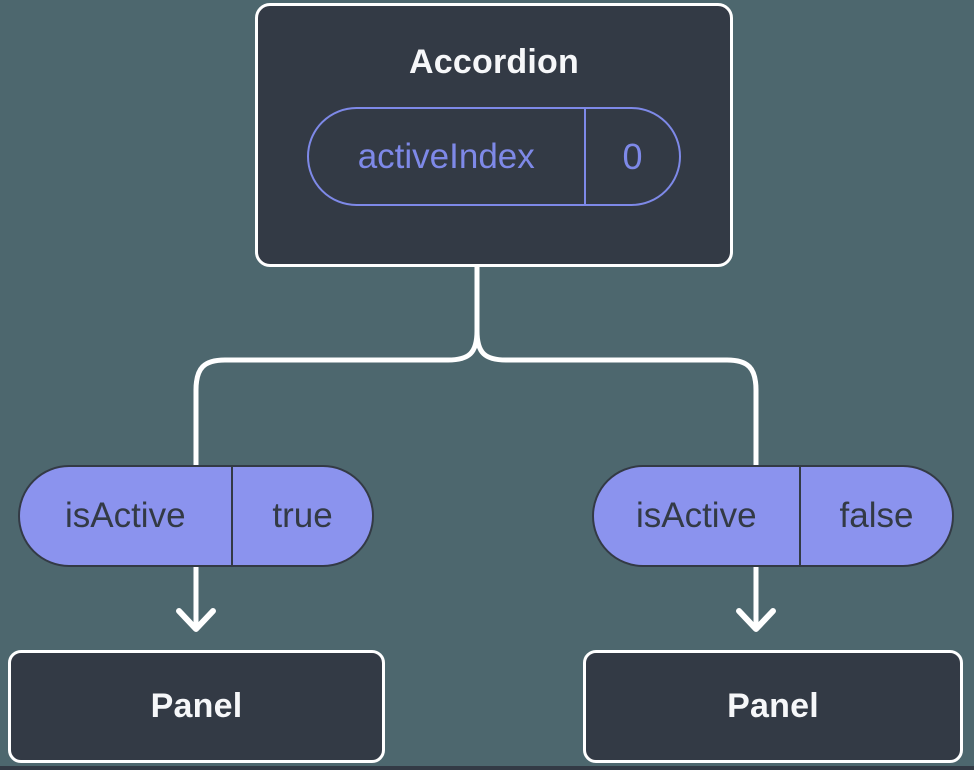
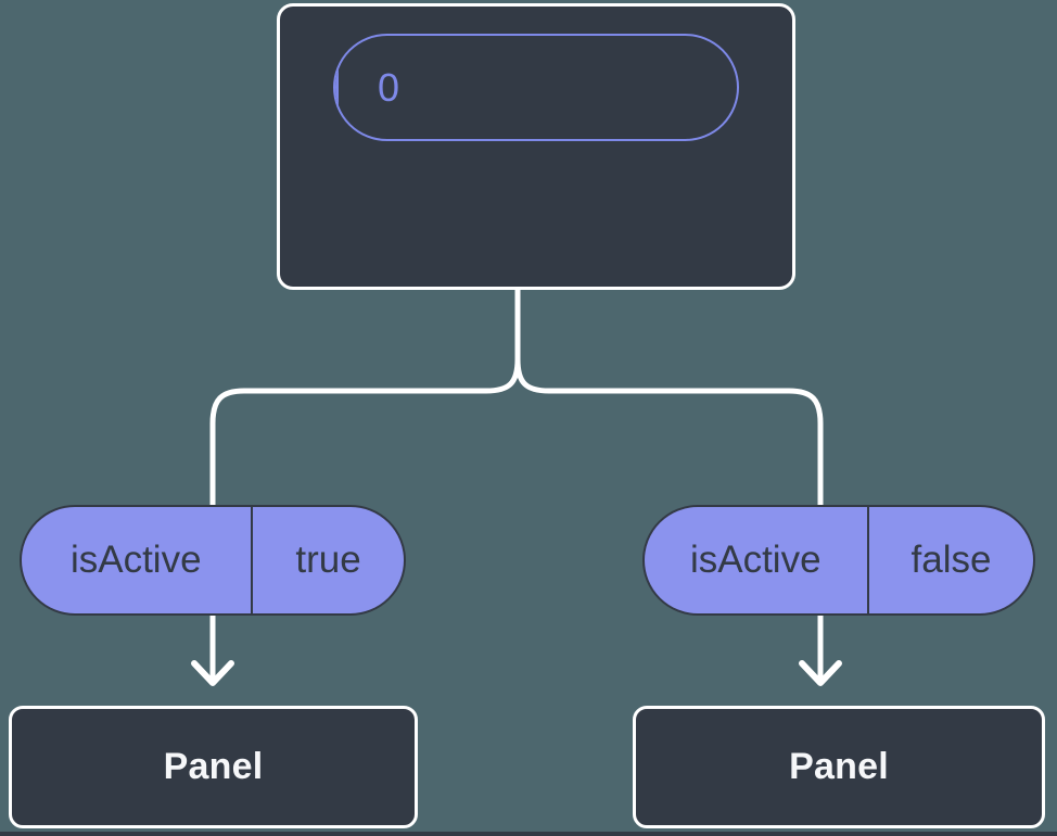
- Accordion
- activeIndex
  0
  isActive
  true
  isActive
  false
  Panel
  Panel
